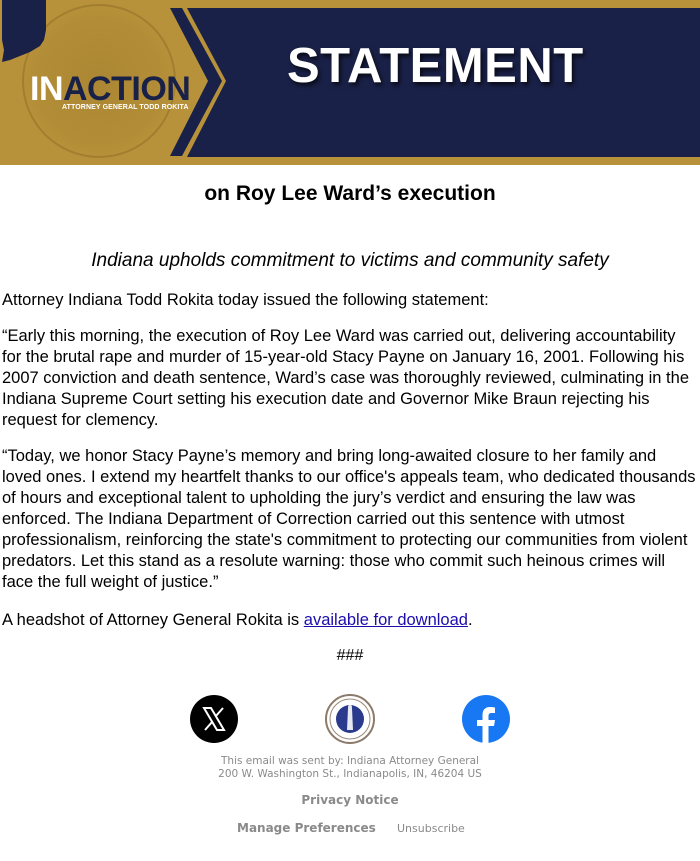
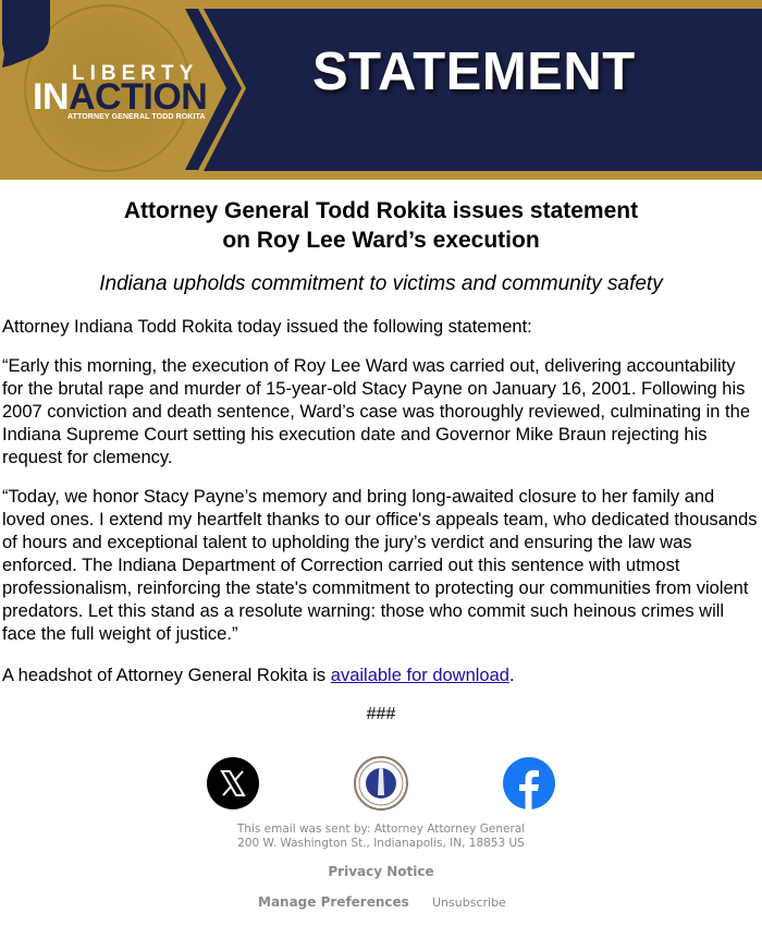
+ LIBERTY
  INACTION
  STATEMENT
+ Attorney General Todd Rokita issues statement
  on Roy Lee Ward’s execution
  Indiana upholds commitment to victims and community safety
  Attorney Indiana Todd Rokita today issued the following statement:
  “Early this morning, the execution of Roy Lee Ward was carried out, delivering accountability for the brutal rape and murder of 15-year-old Stacy Payne on January 16, 2001. Following his 2007 conviction and death sentence, Ward’s case was thoroughly reviewed, culminating in the Indiana Supreme Court setting his execution date and Governor Mike Braun rejecting his request for clemency.
  “Today, we honor Stacy Payne’s memory and bring long-awaited closure to her family and loved ones. I extend my heartfelt thanks to our office's appeals team, who dedicated thousands of hours and exceptional talent to upholding the jury’s verdict and ensuring the law was enforced. The Indiana Department of Correction carried out this sentence with utmost professionalism, reinforcing the state's commitment to protecting our communities from violent predators. Let this stand as a resolute warning: those who commit such heinous crimes will face the full weight of justice.”
  A headshot of Attorney General Rokita is available for download.
  ###
- This email was sent by: Indiana Attorney General
+ This email was sent by: Attorney Attorney General
- 200 W. Washington St., Indianapolis, IN, 46204 US
+ 200 W. Washington St., Indianapolis, IN, 18853 US
  Privacy Notice
  Manage Preferences
  Unsubscribe
